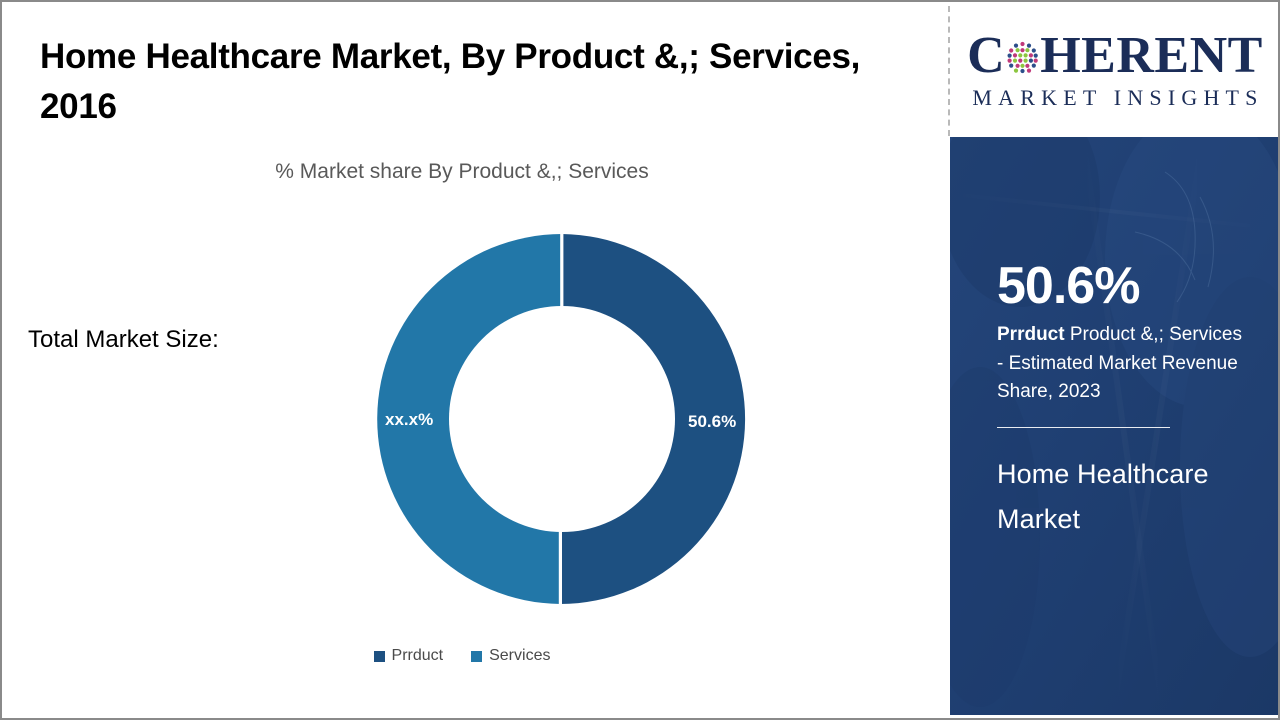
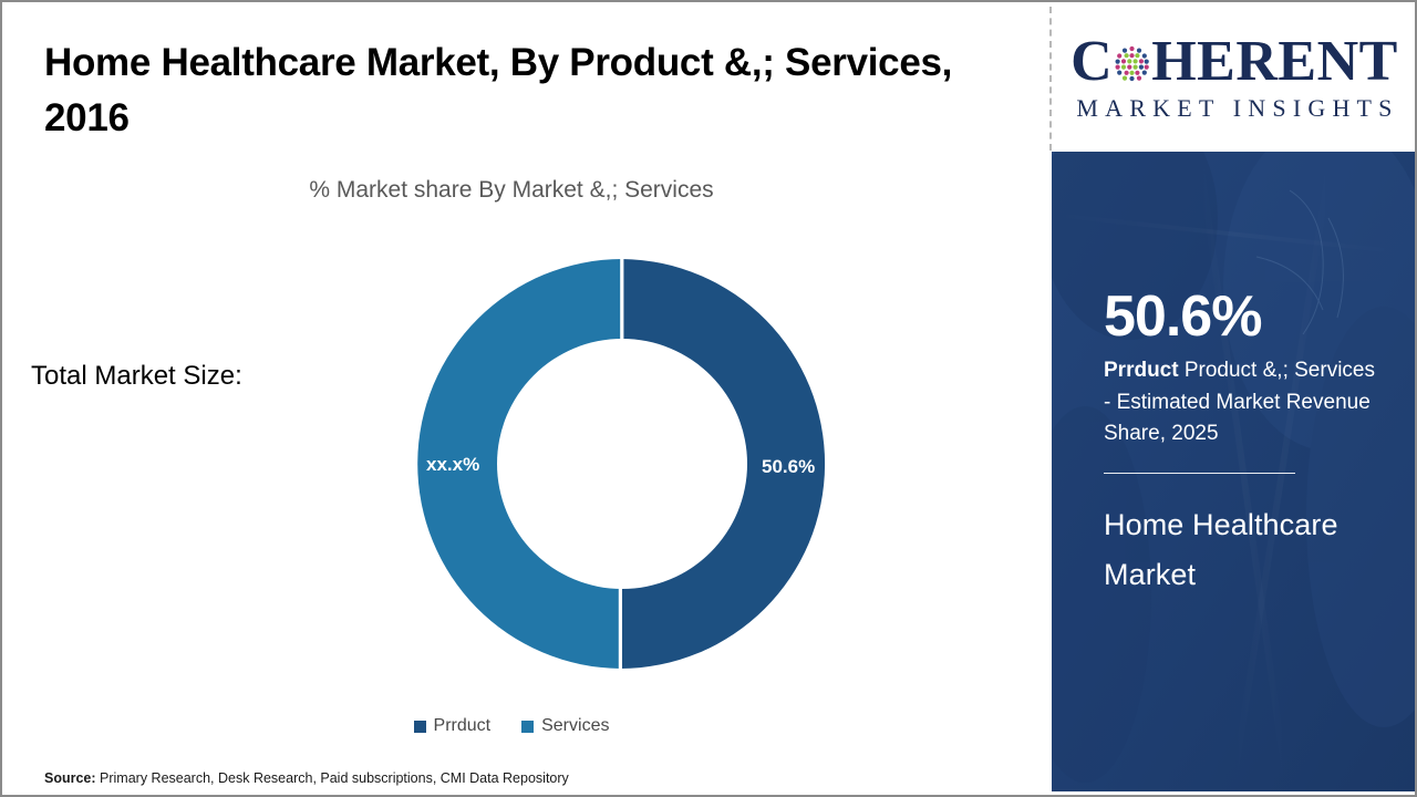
  Home Healthcare Market, By Product &,; Services, 2016
- % Market share By Product &,; Services
+ % Market share By Market &,; Services
  Total Market Size:
  xx.x%
  50.6%
  Prrduct
  Services
+ Source: Primary Research, Desk Research, Paid subscriptions, CMI Data Repository
  C
  HERENT
  MARKET INSIGHTS
  50.6%
- Prrduct Product &,; Services - Estimated Market Revenue Share, 2023
+ Prrduct Product &,; Services - Estimated Market Revenue Share, 2025
  Home Healthcare Market
